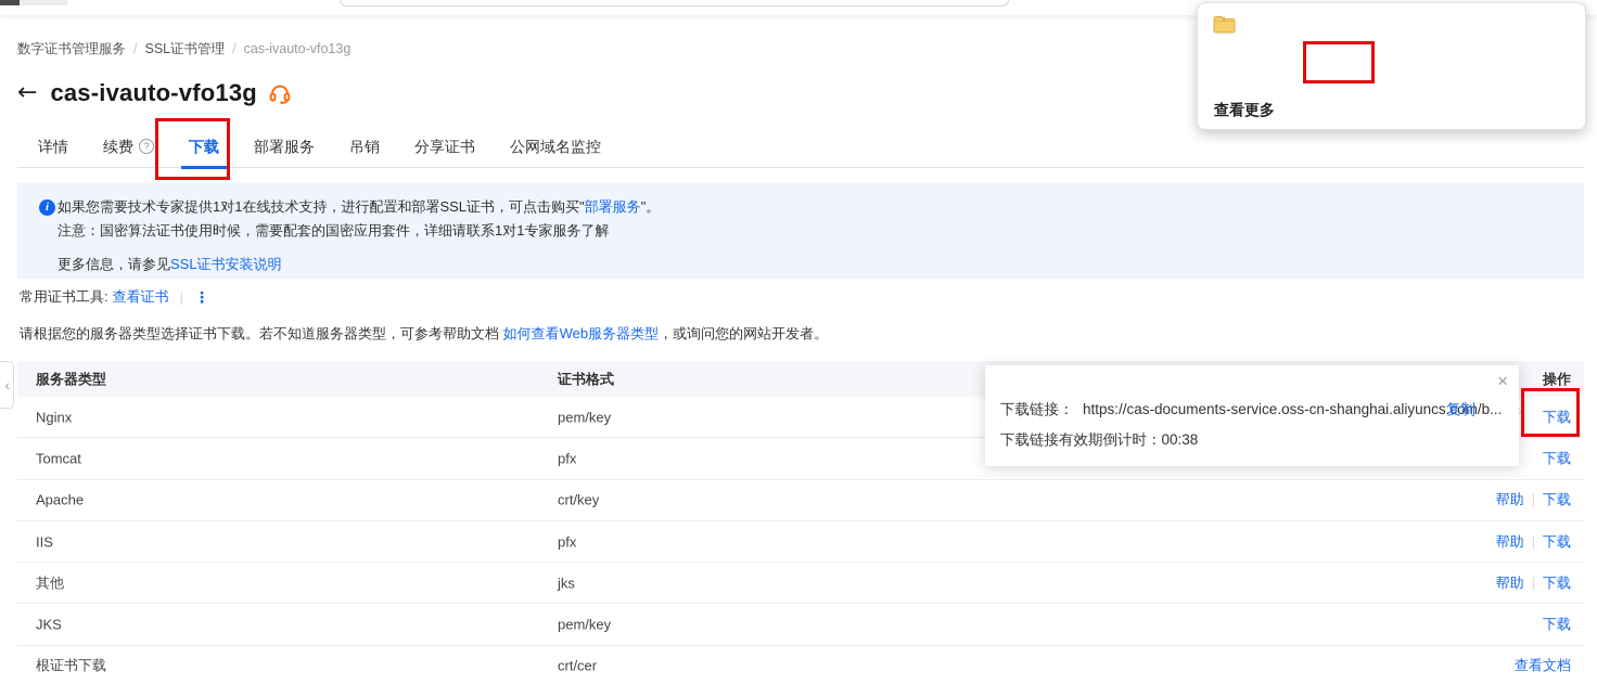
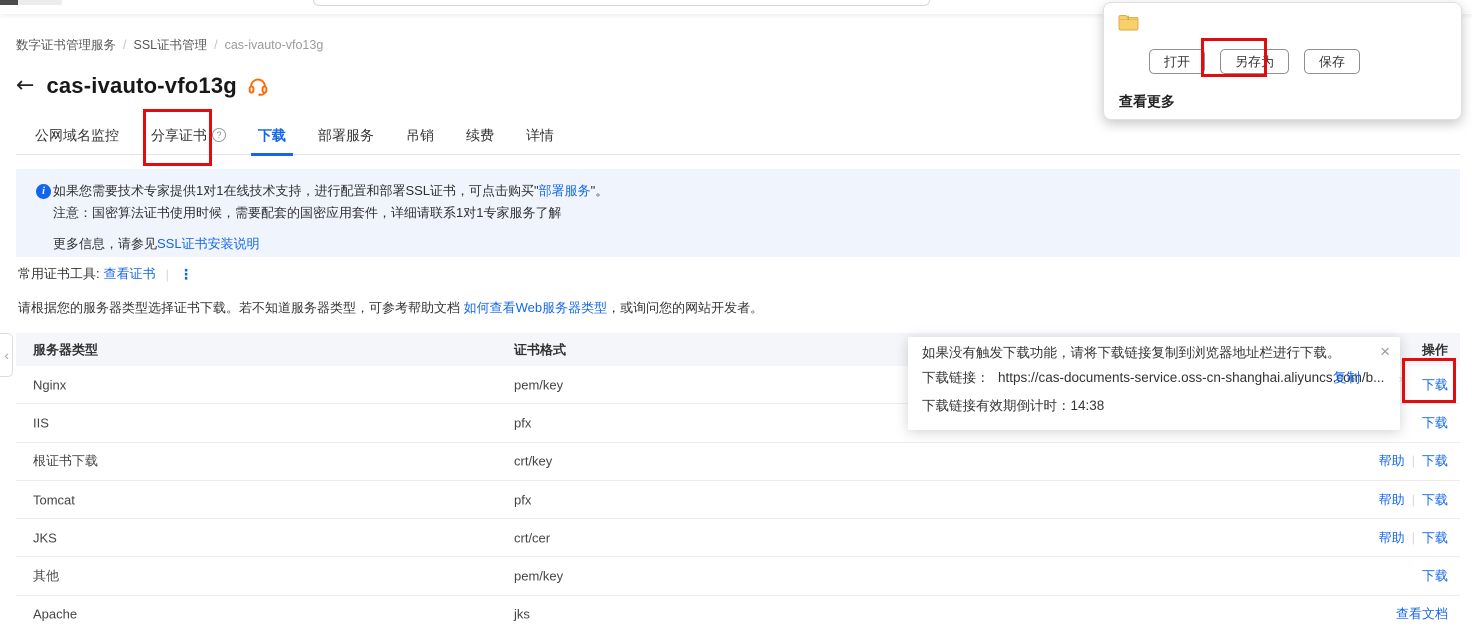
  数字证书管理服务 / SSL证书管理 / cas-ivauto-vfo13g
  ←
  cas-ivauto-vfo13g
- 详情
+ 公网域名监控
- 续费
+ 分享证书
  ?
  下载
  部署服务
  吊销
- 分享证书
+ 续费
- 公网域名监控
+ 详情
  i
  如果您需要技术专家提供1对1在线技术支持，进行配置和部署SSL证书，可点击购买"部署服务"。
  注意：国密算法证书使用时候，需要配套的国密应用套件，详细请联系1对1专家服务了解
  更多信息，请参见SSL证书安装说明
  常用证书工具:
  查看证书
  |
  ⋮
  请根据您的服务器类型选择证书下载。若不知道服务器类型，可参考帮助文档 如何查看Web服务器类型，或询问您的网站开发者。
  服务器类型
  证书格式
  操作
  Nginx
  pem/key
  下载
- Tomcat
+ IIS
  pfx
  下载
- Apache
+ 根证书下载
  crt/key
  帮助 | 下载
- IIS
+ Tomcat
  pfx
  帮助 | 下载
- 其他
+ JKS
- jks
+ crt/cer
  帮助 | 下载
- JKS
+ 其他
  pem/key
  下载
- 根证书下载
+ Apache
- crt/cer
+ jks
  查看文档
  ‹
+ 如果没有触发下载功能，请将下载链接复制到浏览器地址栏进行下载。
  ×
  下载链接：
  https://cas-documents-service.oss-cn-shanghai.aliyuncs.com/b...
  复制
- 下载链接有效期倒计时：00:38
+ 下载链接有效期倒计时：14:38
  ›
+ 打开
+ 另存为
+ 保存
  查看更多
